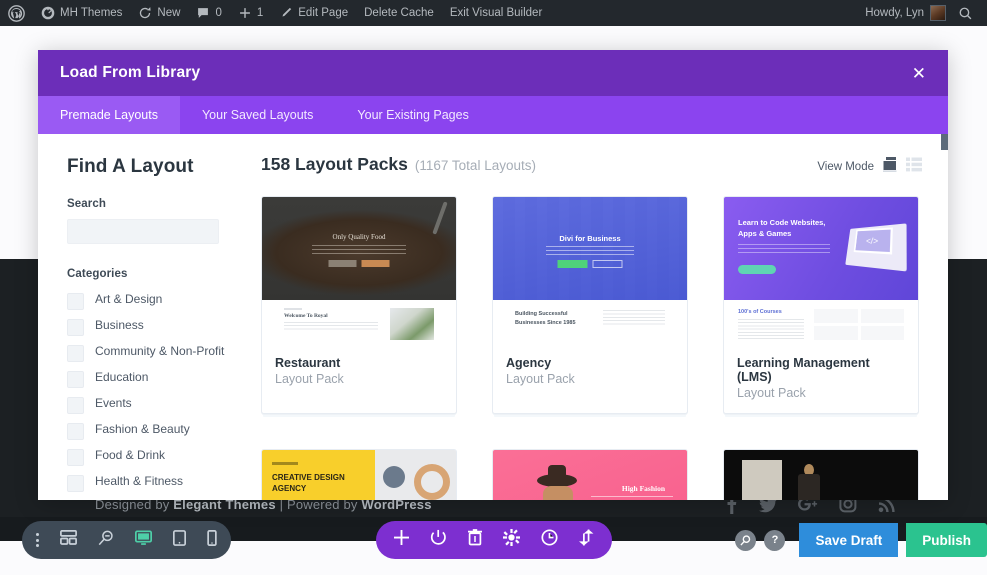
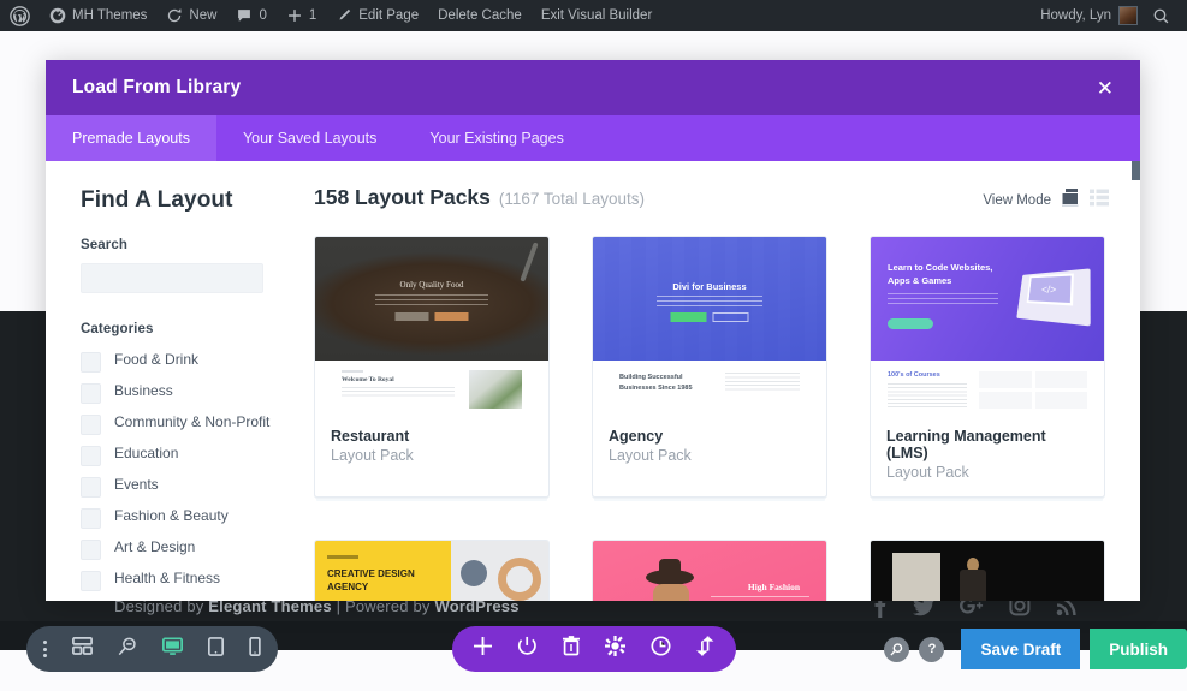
  Designed by Elegant Themes | Powered by WordPress
  MH Themes
  New
  0
  1
  Edit Page
  Delete Cache
  Exit Visual Builder
  Howdy, Lyn
  Load From Library
  ✕
  Premade Layouts
  Your Saved Layouts
  Your Existing Pages
  Find A Layout
  Search
  Categories
- Art & Design
+ Food & Drink
  Business
  Community & Non-Profit
  Education
  Events
  Fashion & Beauty
- Food & Drink
+ Art & Design
  Health & Fitness
  158 Layout Packs
  (1167 Total Layouts)
  View Mode
  Only Quality Food
  Restaurant
  Layout Pack
  Divi for Business
  Agency
  Layout Pack
  Learn to Code Websites, Apps & Games
  Learning Management (LMS)
  Layout Pack
  CREATIVE DESIGN AGENCY
  High Fashion
  ?
  Save Draft
  Publish
